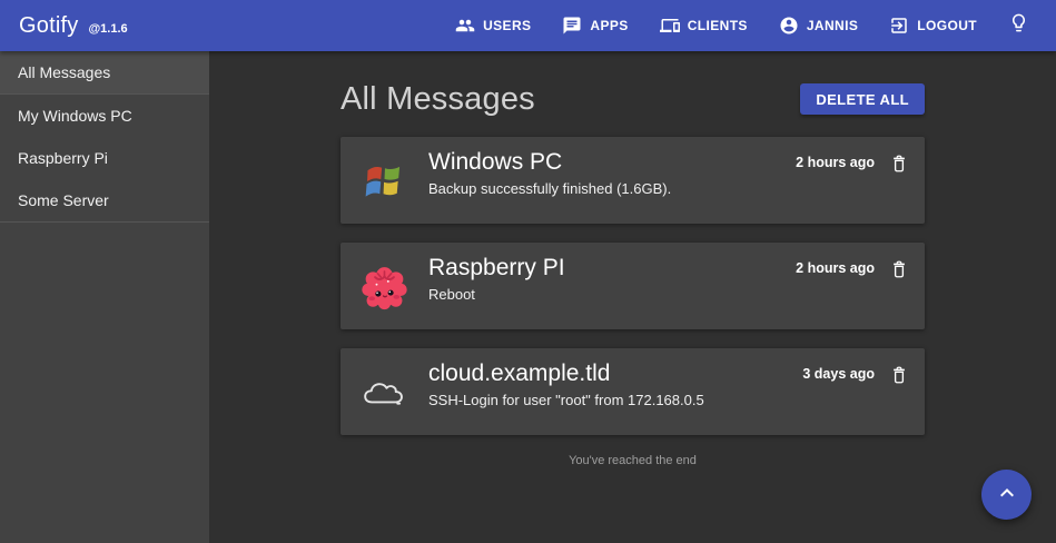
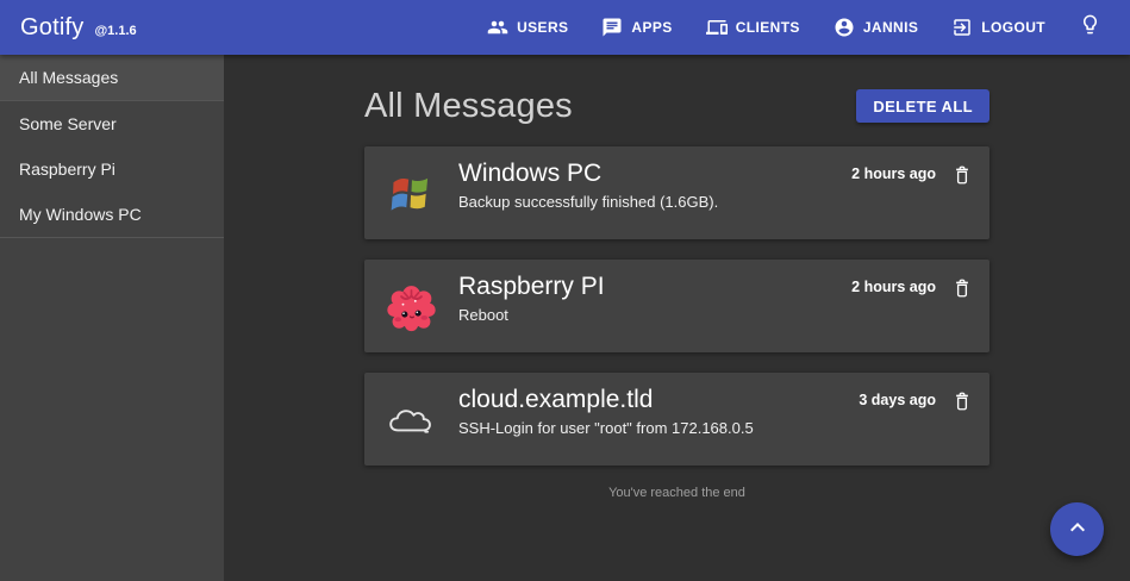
  Gotify
  @1.1.6
  USERS
  APPS
  CLIENTS
  JANNIS
  LOGOUT
  All Messages
- My Windows PC
+ Some Server
  Raspberry Pi
- Some Server
+ My Windows PC
  All Messages
  DELETE ALL
  Windows PC
  Backup successfully finished (1.6GB).
  2 hours ago
  Raspberry PI
  Reboot
  2 hours ago
  cloud.example.tld
  SSH-Login for user "root" from 172.168.0.5
  3 days ago
  You've reached the end
